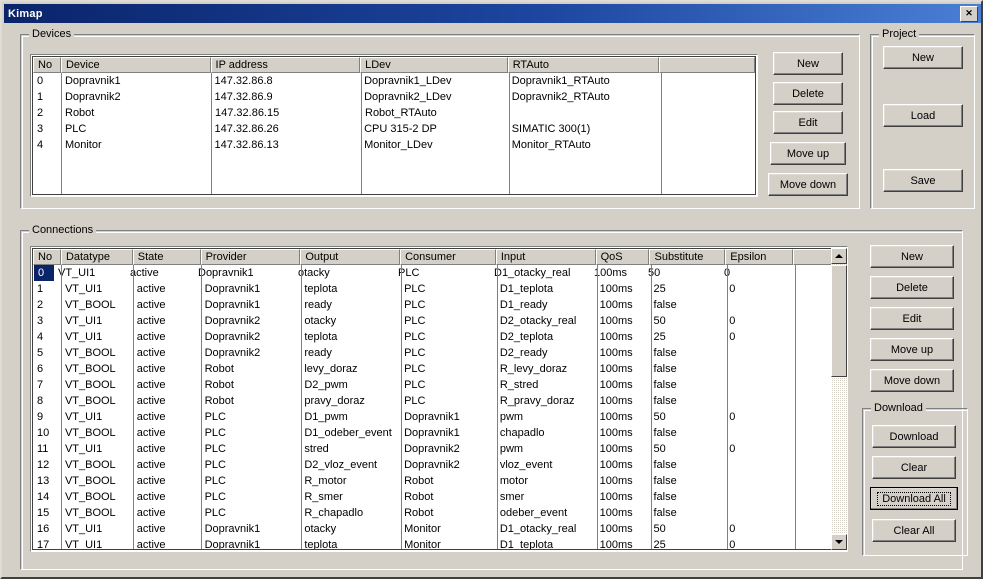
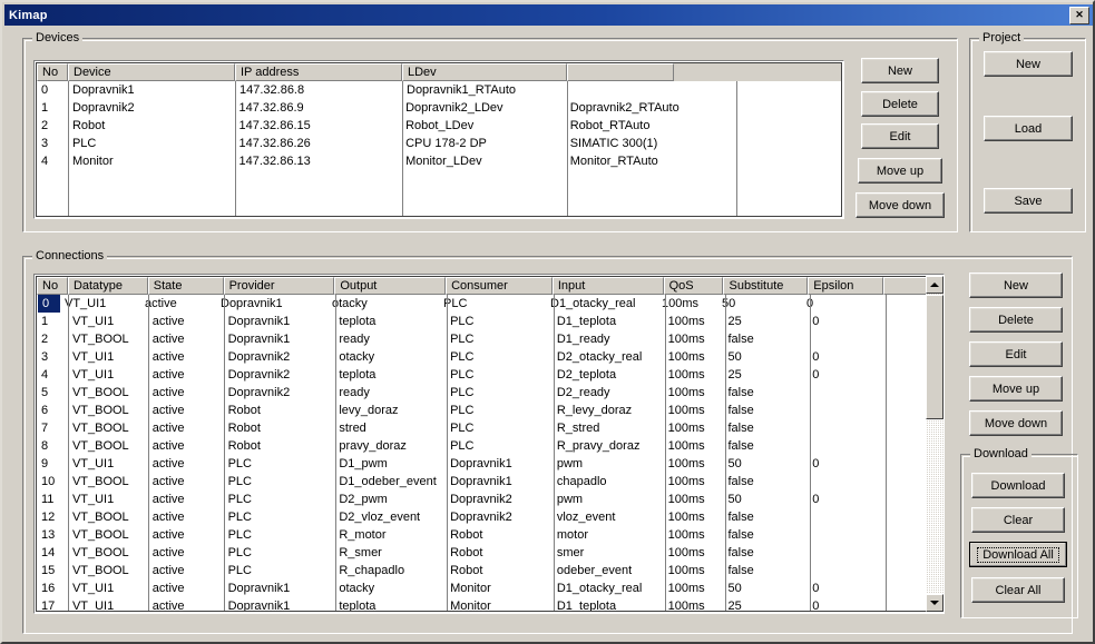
  Kimap
  ✕
  Devices
  No
  Device
  IP address
  LDev
- RTAuto
  0
  Dopravnik1
  147.32.86.8
- Dopravnik1_LDev
  Dopravnik1_RTAuto
  1
  Dopravnik2
  147.32.86.9
  Dopravnik2_LDev
  Dopravnik2_RTAuto
  2
  Robot
  147.32.86.15
+ Robot_LDev
  Robot_RTAuto
  3
  PLC
  147.32.86.26
- CPU 315-2 DP
+ CPU 178-2 DP
  SIMATIC 300(1)
  4
  Monitor
  147.32.86.13
  Monitor_LDev
  Monitor_RTAuto
  New
  Delete
  Edit
  Move up
  Move down
  Project
  New
  Load
  Save
  Connections
  No
  Datatype
  State
  Provider
  Output
  Consumer
  Input
  QoS
  Substitute
  Epsilon
  0
  T_UI1
  ctive
  opravnik1
  tacky
  1_otacky_real
  00ms
  1
  VT_UI1
  active
  Dopravnik1
  teplota
  PLC
  D1_teplota
  100ms
  25
  0
  2
  VT_BOOL
  active
  Dopravnik1
  ready
  PLC
  D1_ready
  100ms
  false
  3
  VT_UI1
  active
  Dopravnik2
  otacky
  PLC
  D2_otacky_real
  100ms
  50
  0
  4
  VT_UI1
  active
  Dopravnik2
  teplota
  PLC
  D2_teplota
  100ms
  25
  0
  5
  VT_BOOL
  active
  Dopravnik2
  ready
  PLC
  D2_ready
  100ms
  false
  6
  VT_BOOL
  active
  Robot
  levy_doraz
  PLC
  R_levy_doraz
  100ms
  false
  7
  VT_BOOL
  active
  Robot
- D2_pwm
+ stred
  PLC
  R_stred
  100ms
  false
  8
  VT_BOOL
  active
  Robot
  pravy_doraz
  PLC
  R_pravy_doraz
  100ms
  false
  9
  VT_UI1
  active
  PLC
  D1_pwm
  Dopravnik1
  pwm
  100ms
  50
  0
  10
  VT_BOOL
  active
  PLC
  D1_odeber_event
  Dopravnik1
  chapadlo
  100ms
  false
  11
  VT_UI1
  active
  PLC
- stred
+ D2_pwm
  Dopravnik2
  pwm
  100ms
  50
  0
  12
  VT_BOOL
  active
  PLC
  D2_vloz_event
  Dopravnik2
  vloz_event
  100ms
  false
  13
  VT_BOOL
  active
  PLC
  R_motor
  Robot
  motor
  100ms
  false
  14
  VT_BOOL
  active
  PLC
  R_smer
  Robot
  smer
  100ms
  false
  15
  VT_BOOL
  active
  PLC
  R_chapadlo
  Robot
  odeber_event
  100ms
  false
  16
  VT_UI1
  active
  Dopravnik1
  otacky
  Monitor
  D1_otacky_real
  100ms
  50
  0
  17
  VT_UI1
  active
  Dopravnik1
  teplota
  Monitor
  D1_teplota
  100ms
  25
  0
  New
  Delete
  Edit
  Move up
  Move down
  Download
  Download
  Clear
  Download All
  Clear All
